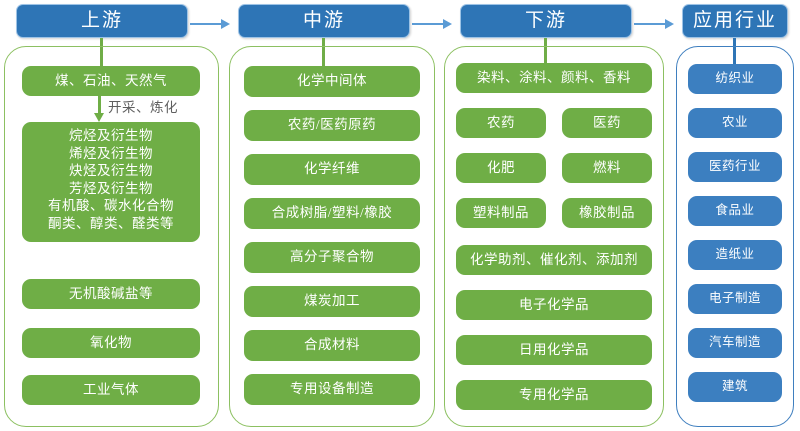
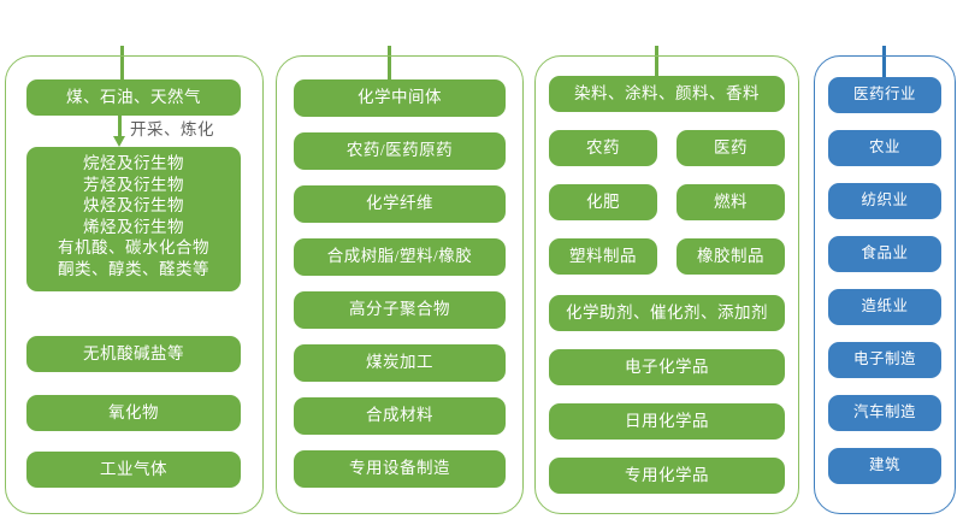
- 上游
- 中游
- 下游
- 应用行业
  煤、石油、天然气
  开采、炼化
  烷烃及衍生物
- 烯烃及衍生物
+ 芳烃及衍生物
  炔烃及衍生物
- 芳烃及衍生物
+ 烯烃及衍生物
  有机酸、碳水化合物
  酮类、醇类、醛类等
  无机酸碱盐等
  氧化物
  工业气体
  化学中间体
  农药/医药原药
  化学纤维
  合成树脂/塑料/橡胶
  高分子聚合物
  煤炭加工
  合成材料
  专用设备制造
  染料、涂料、颜料、香料
  农药
  医药
  化肥
  燃料
  塑料制品
  橡胶制品
  化学助剂、催化剂、添加剂
  电子化学品
  日用化学品
  专用化学品
- 纺织业
+ 医药行业
  农业
- 医药行业
+ 纺织业
  食品业
  造纸业
  电子制造
  汽车制造
  建筑
